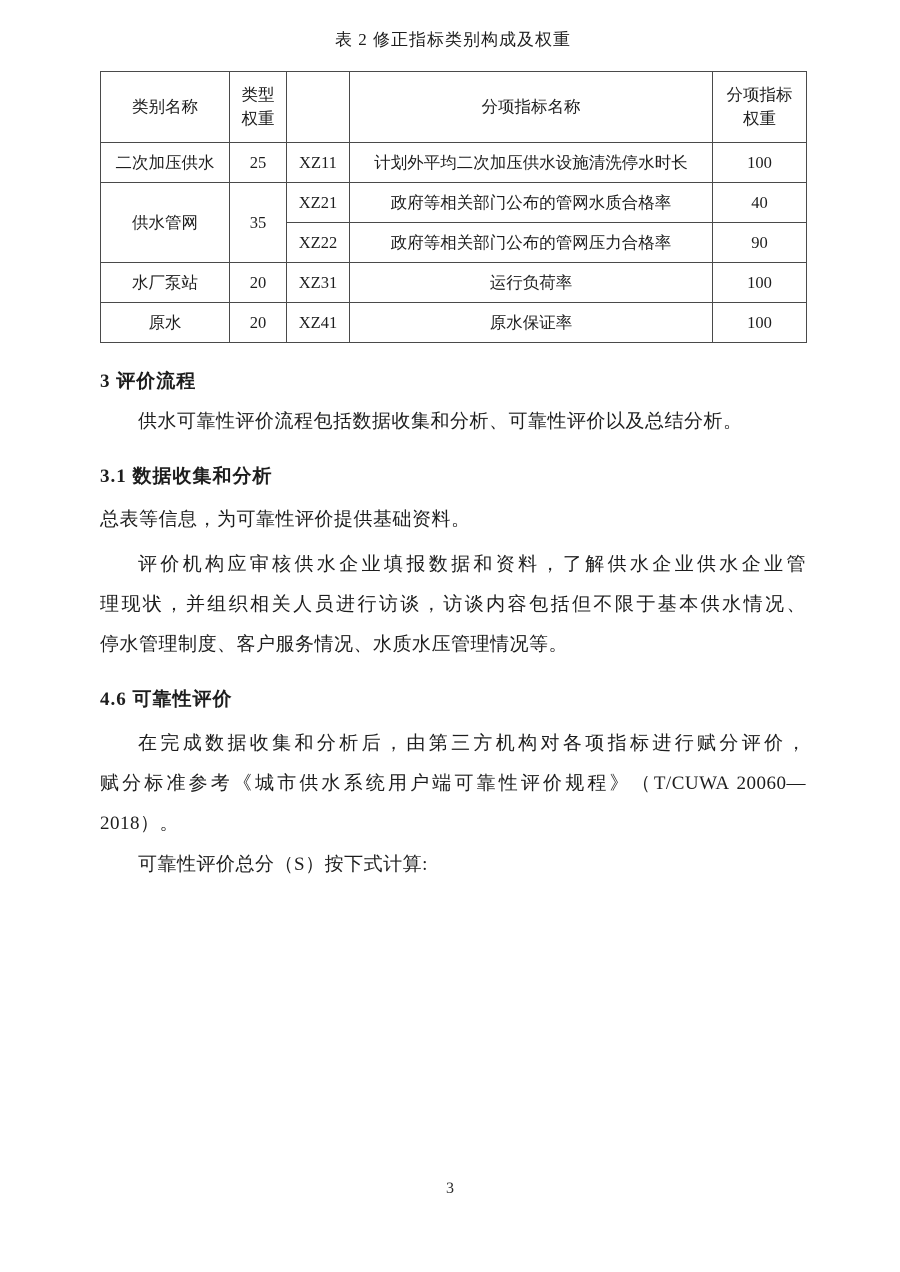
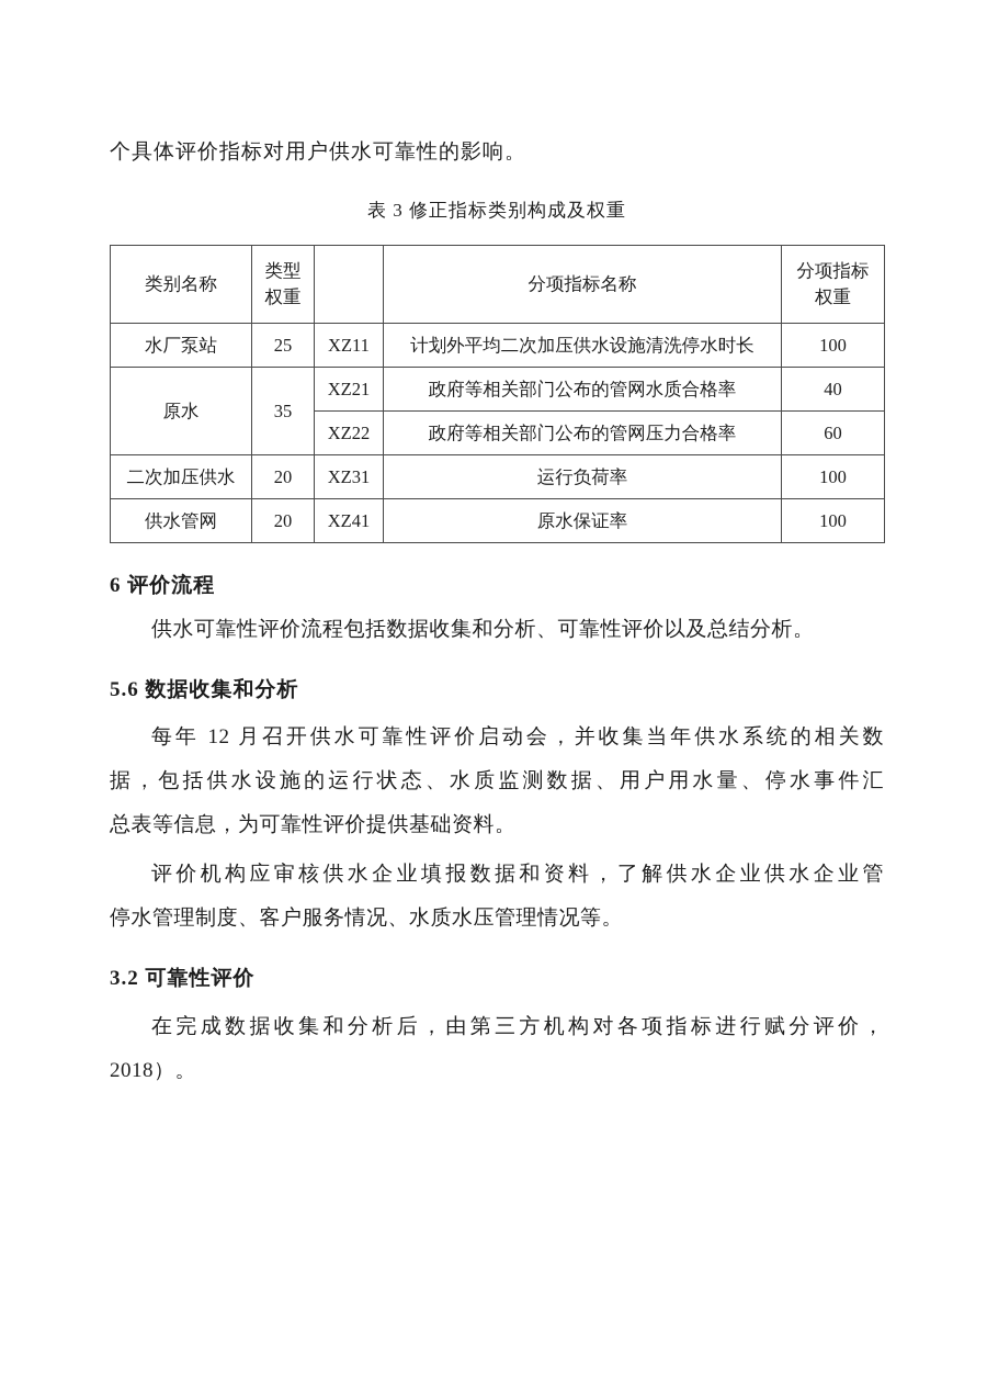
+ 个具体评价指标对用户供水可靠性的影响。
- 表 2 修正指标类别构成及权重
+ 表 3 修正指标类别构成及权重
  类别名称	类型 权重		分项指标名称	分项指标 权重
- 二次加压供水	25	XZ11	计划外平均二次加压供水设施清洗停水时长	100
+ 水厂泵站	25	XZ11	计划外平均二次加压供水设施清洗停水时长	100
- 供水管网	35	XZ21	政府等相关部门公布的管网水质合格率	40
+ 原水	35	XZ21	政府等相关部门公布的管网水质合格率	40
- XZ22	政府等相关部门公布的管网压力合格率	90
+ XZ22	政府等相关部门公布的管网压力合格率	60
- 水厂泵站	20	XZ31	运行负荷率	100
+ 二次加压供水	20	XZ31	运行负荷率	100
- 原水	20	XZ41	原水保证率	100
+ 供水管网	20	XZ41	原水保证率	100
- 3 评价流程
+ 6 评价流程
  供水可靠性评价流程包括数据收集和分析、可靠性评价以及总结分析。
- 3.1 数据收集和分析
+ 5.6 数据收集和分析
+ 每年 12 月召开供水可靠性评价启动会，并收集当年供水系统的相关数
+ 据，包括供水设施的运行状态、水质监测数据、用户用水量、停水事件汇
  总表等信息，为可靠性评价提供基础资料。
  评价机构应审核供水企业填报数据和资料，了解供水企业供水企业管
- 理现状，并组织相关人员进行访谈，访谈内容包括但不限于基本供水情况、
  停水管理制度、客户服务情况、水质水压管理情况等。
- 4.6 可靠性评价
+ 3.2 可靠性评价
  在完成数据收集和分析后，由第三方机构对各项指标进行赋分评价，
- 赋分标准参考《城市供水系统用户端可靠性评价规程》（T/CUWA 20060—
  2018）。
- 可靠性评价总分（S）按下式计算:
- 3
